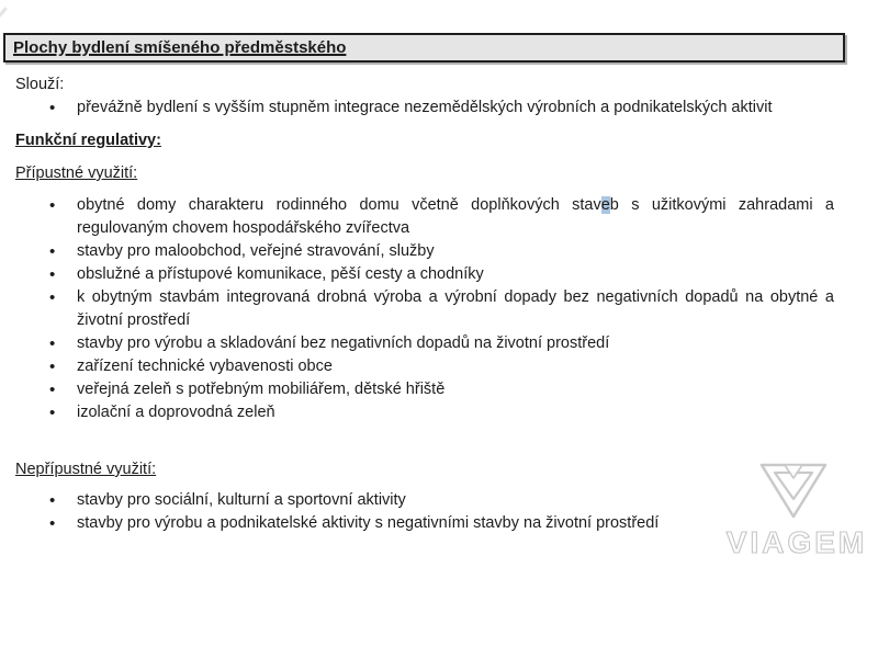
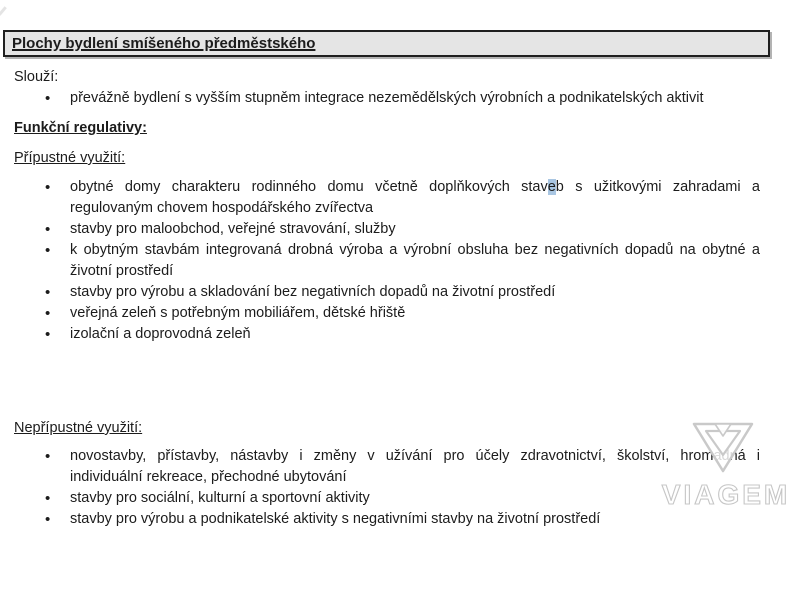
  Plochy bydlení smíšeného předměstského
  Slouží:
  převážně bydlení s vyšším stupněm integrace nezemědělských výrobních a podnikatelských aktivit
  Funkční regulativy:
  Přípustné využití:
  obytné domy charakteru rodinného domu včetně doplňkových staveb s užitkovými zahradami a
  regulovaným chovem hospodářského zvířectva
  stavby pro maloobchod, veřejné stravování, služby
- obslužné a přístupové komunikace, pěší cesty a chodníky
- k obytným stavbám integrovaná drobná výroba a výrobní dopady bez negativních dopadů na obytné a
+ k obytným stavbám integrovaná drobná výroba a výrobní obsluha bez negativních dopadů na obytné a
  životní prostředí
  stavby pro výrobu a skladování bez negativních dopadů na životní prostředí
- zařízení technické vybavenosti obce
  veřejná zeleň s potřebným mobiliářem, dětské hřiště
  izolační a doprovodná zeleň
  Nepřípustné využití:
+ novostavby, přístavby, nástavby i změny v užívání pro účely zdravotnictví, školství, hromadná i
+ individuální rekreace, přechodné ubytování
  stavby pro sociální, kulturní a sportovní aktivity
  stavby pro výrobu a podnikatelské aktivity s negativními stavby na životní prostředí
  VIAGEM
